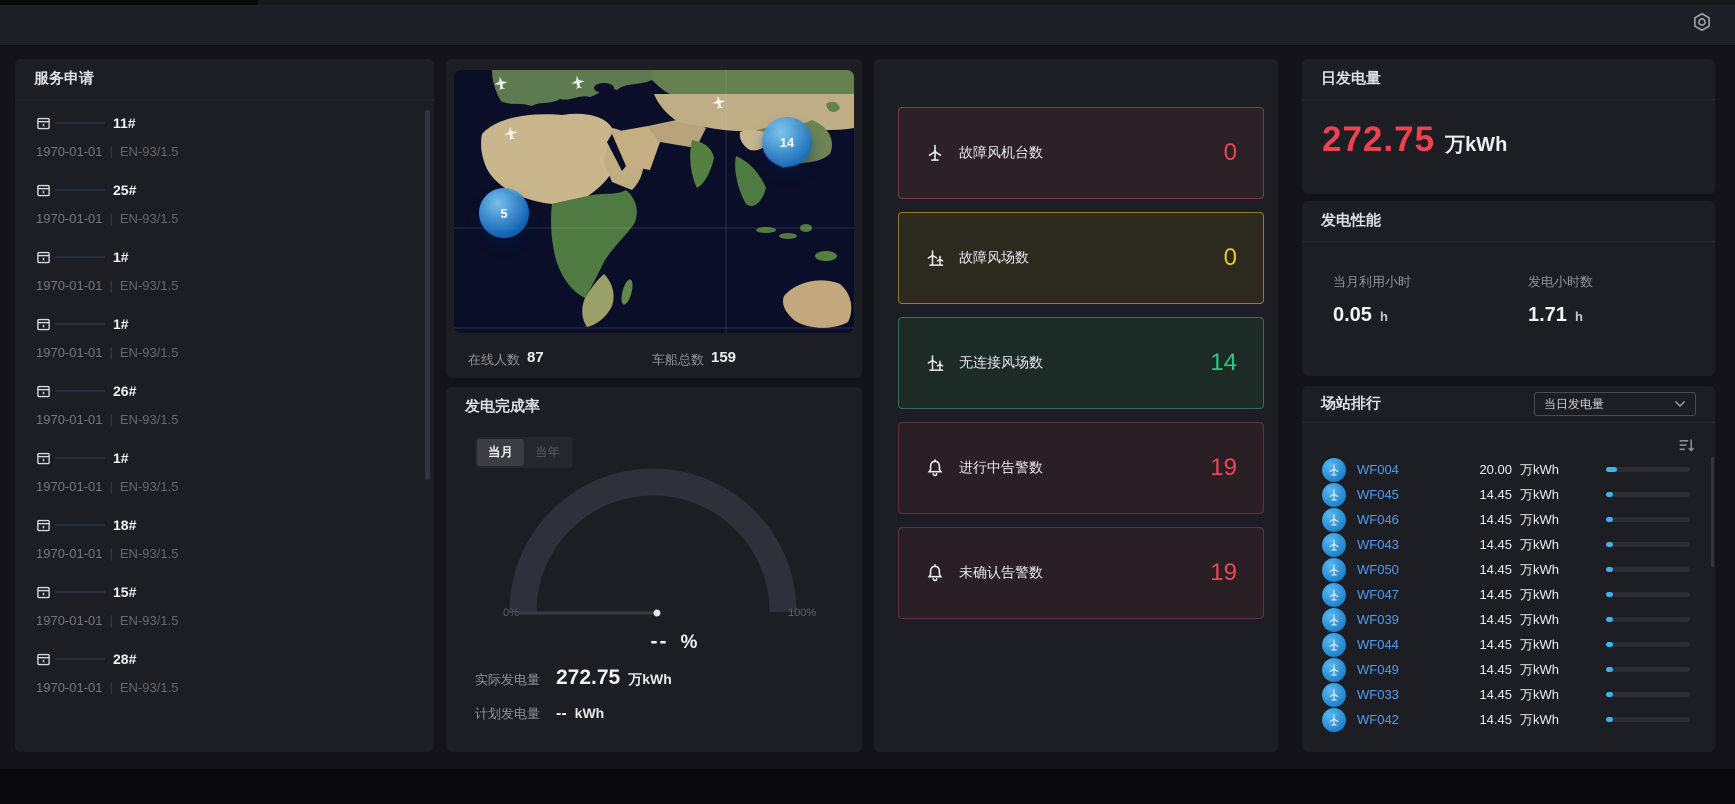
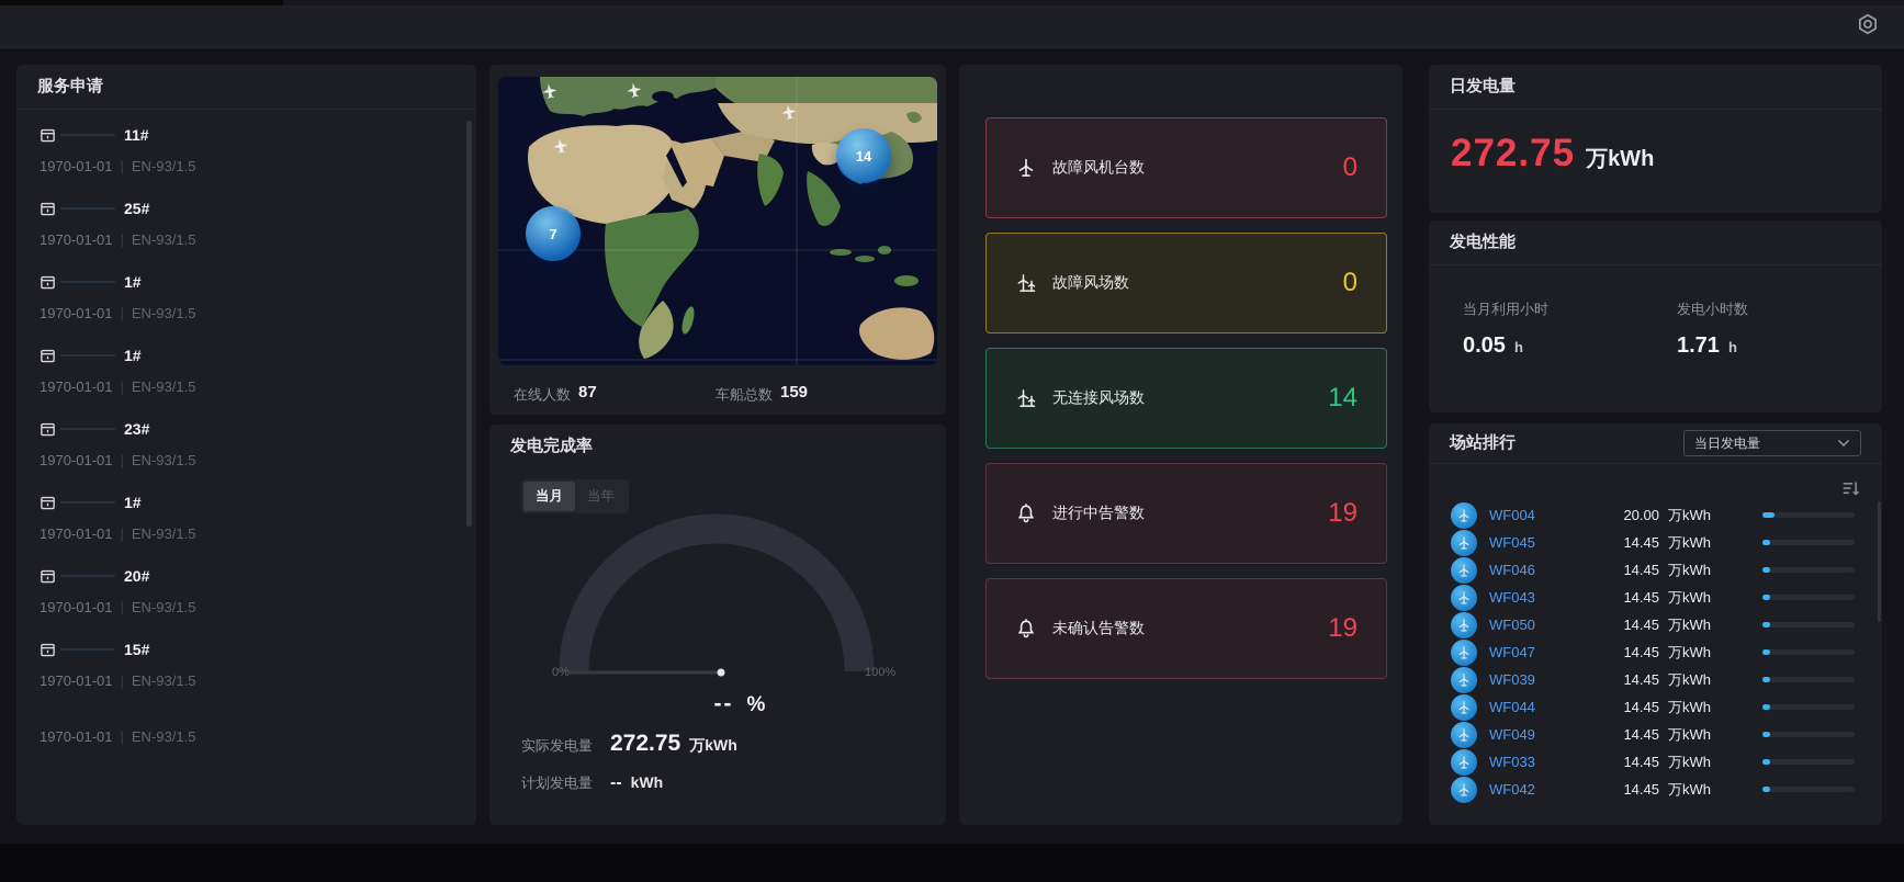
  服务申请
  11#
  1970-01-01 | EN-93/1.5
  25#
  1970-01-01 | EN-93/1.5
  1#
  1970-01-01 | EN-93/1.5
  1#
  1970-01-01 | EN-93/1.5
- 26#
+ 23#
  1970-01-01 | EN-93/1.5
  1#
  1970-01-01 | EN-93/1.5
- 18#
+ 20#
  1970-01-01 | EN-93/1.5
  15#
  1970-01-01 | EN-93/1.5
- 28#
  1970-01-01 | EN-93/1.5
- 5
+ 7
  14
  在线人数
  87
  车船总数
  159
  发电完成率
  当月
  当年
  0%
  100%
  -- %
  实际发电量
  272.75
  万kWh
  计划发电量
  --
  kWh
  故障风机台数
  0
  故障风场数
  0
  无连接风场数
  14
  进行中告警数
  19
  未确认告警数
  19
  日发电量
  272.75
  万kWh
  发电性能
  当月利用小时
  0.05
  h
  发电小时数
  1.71
  h
  场站排行
  当日发电量
  WF004
  20.00
  万kWh
  WF045
  14.45
  万kWh
  WF046
  14.45
  万kWh
  WF043
  14.45
  万kWh
  WF050
  14.45
  万kWh
  WF047
  14.45
  万kWh
  WF039
  14.45
  万kWh
  WF044
  14.45
  万kWh
  WF049
  14.45
  万kWh
  WF033
  14.45
  万kWh
  WF042
  14.45
  万kWh
